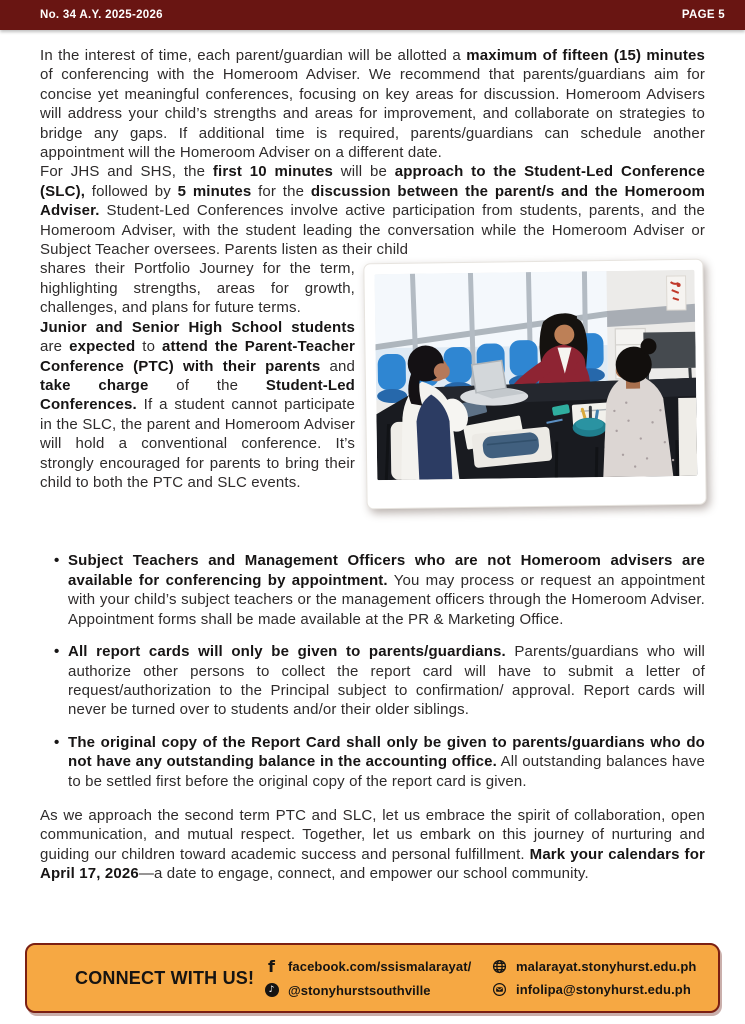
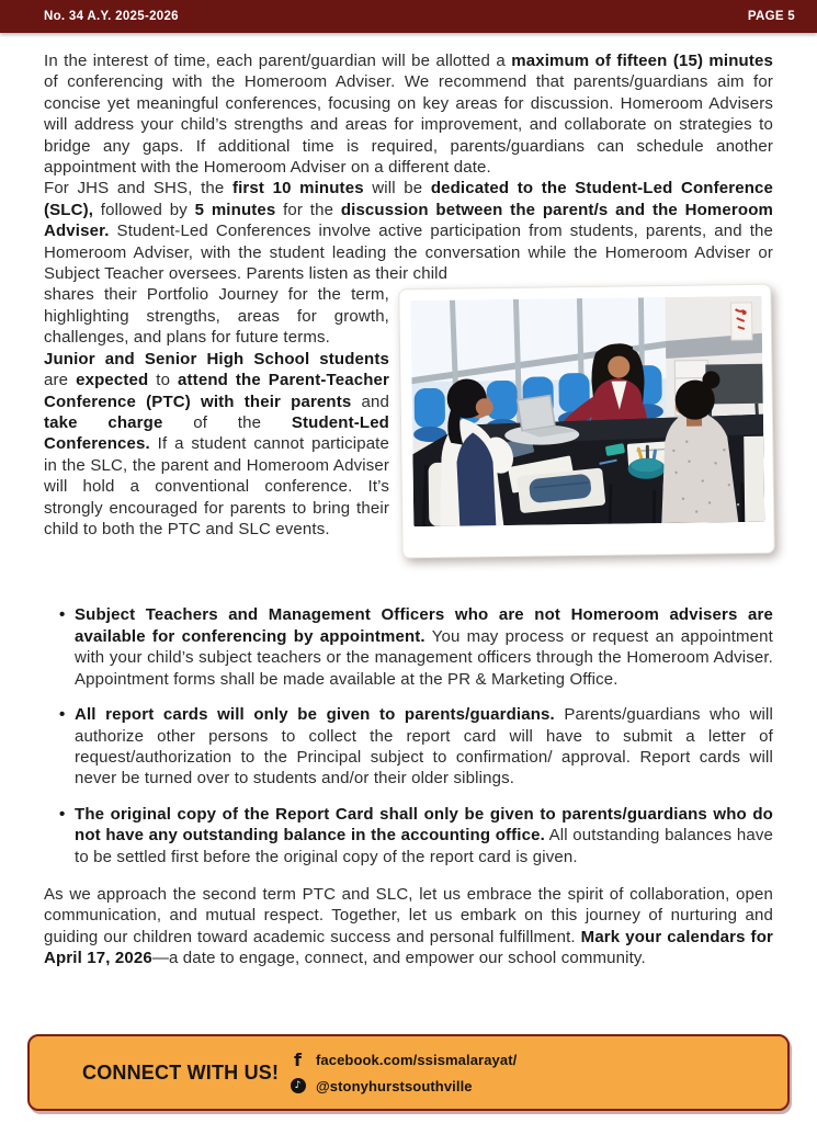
  No. 34 A.Y. 2025-2026
  PAGE 5
- In the interest of time, each parent/guardian will be allotted a maximum of fifteen (15) minutes of conferencing with the Homeroom Adviser. We recommend that parents/guardians aim for concise yet meaningful conferences, focusing on key areas for discussion. Homeroom Advisers will address your child’s strengths and areas for improvement, and collaborate on strategies to bridge any gaps. If additional time is required, parents/guardians can schedule another appointment will the Homeroom Adviser on a different date.
+ In the interest of time, each parent/guardian will be allotted a maximum of fifteen (15) minutes of conferencing with the Homeroom Adviser. We recommend that parents/guardians aim for concise yet meaningful conferences, focusing on key areas for discussion. Homeroom Advisers will address your child’s strengths and areas for improvement, and collaborate on strategies to bridge any gaps. If additional time is required, parents/guardians can schedule another appointment with the Homeroom Adviser on a different date.
- For JHS and SHS, the first 10 minutes will be approach to the Student-Led Conference (SLC), followed by 5 minutes for the discussion between the parent/s and the Homeroom Adviser. Student-Led Conferences involve active participation from students, parents, and the Homeroom Adviser, with the student leading the conversation while the Homeroom Adviser or Subject Teacher oversees. Parents listen as their child
+ For JHS and SHS, the first 10 minutes will be dedicated to the Student-Led Conference (SLC), followed by 5 minutes for the discussion between the parent/s and the Homeroom Adviser. Student-Led Conferences involve active participation from students, parents, and the Homeroom Adviser, with the student leading the conversation while the Homeroom Adviser or Subject Teacher oversees. Parents listen as their child
  shares their Portfolio Journey for the term, highlighting strengths, areas for growth, challenges, and plans for future terms.
  Junior and Senior High School students are expected to attend the Parent-Teacher Conference (PTC) with their parents and take charge of the Student-Led Conferences. If a student cannot participate in the SLC, the parent and Homeroom Adviser will hold a conventional conference. It’s strongly encouraged for parents to bring their child to both the PTC and SLC events.
  Subject Teachers and Management Officers who are not Homeroom advisers are available for conferencing by appointment. You may process or request an appointment with your child’s subject teachers or the management officers through the Homeroom Adviser. Appointment forms shall be made available at the PR & Marketing Office.
  All report cards will only be given to parents/guardians. Parents/guardians who will authorize other persons to collect the report card will have to submit a letter of request/authorization to the Principal subject to confirmation/ approval. Report cards will never be turned over to students and/or their older siblings.
  The original copy of the Report Card shall only be given to parents/guardians who do not have any outstanding balance in the accounting office. All outstanding balances have to be settled first before the original copy of the report card is given.
  As we approach the second term PTC and SLC, let us embrace the spirit of collaboration, open communication, and mutual respect. Together, let us embark on this journey of nurturing and guiding our children toward academic success and personal fulfillment. Mark your calendars for April 17, 2026—a date to engage, connect, and empower our school community.
  CONNECT WITH US!
  f
  facebook.com/ssismalarayat/
  ♪
  @stonyhurstsouthville
- malarayat.stonyhurst.edu.ph
- infolipa@stonyhurst.edu.ph
